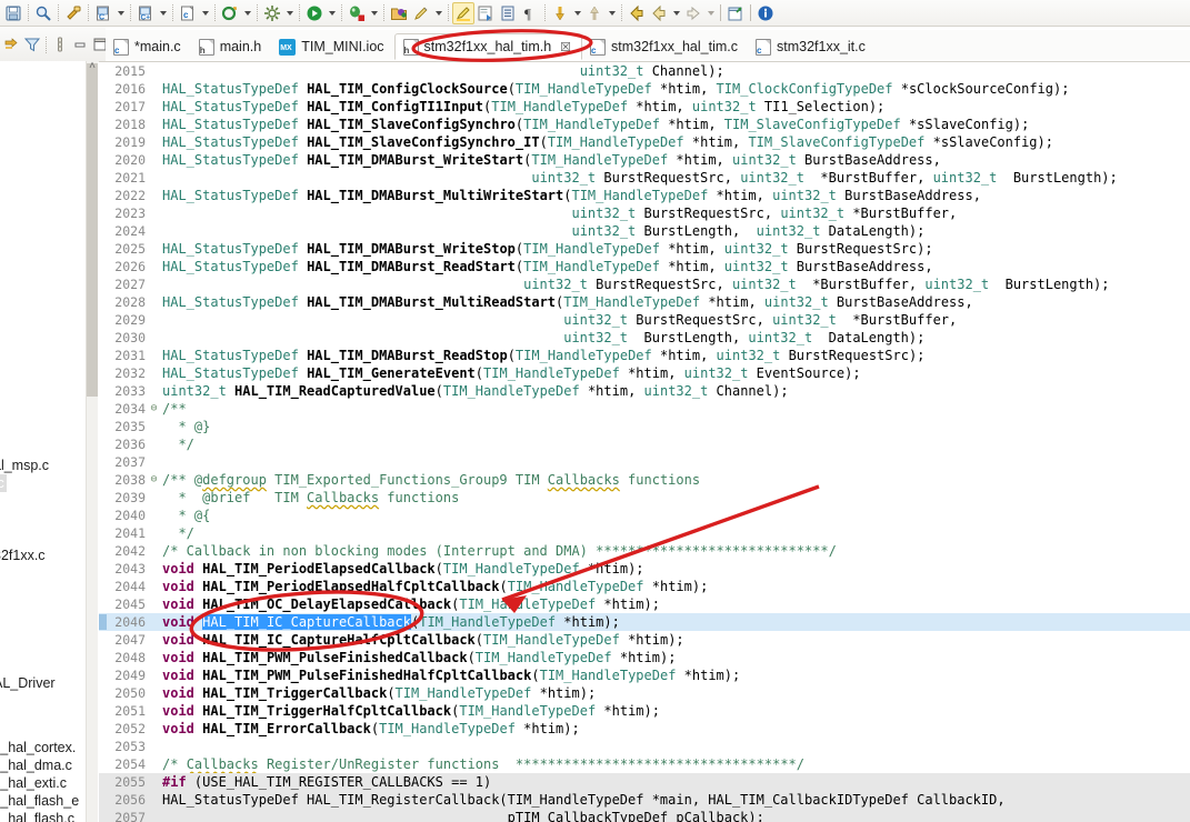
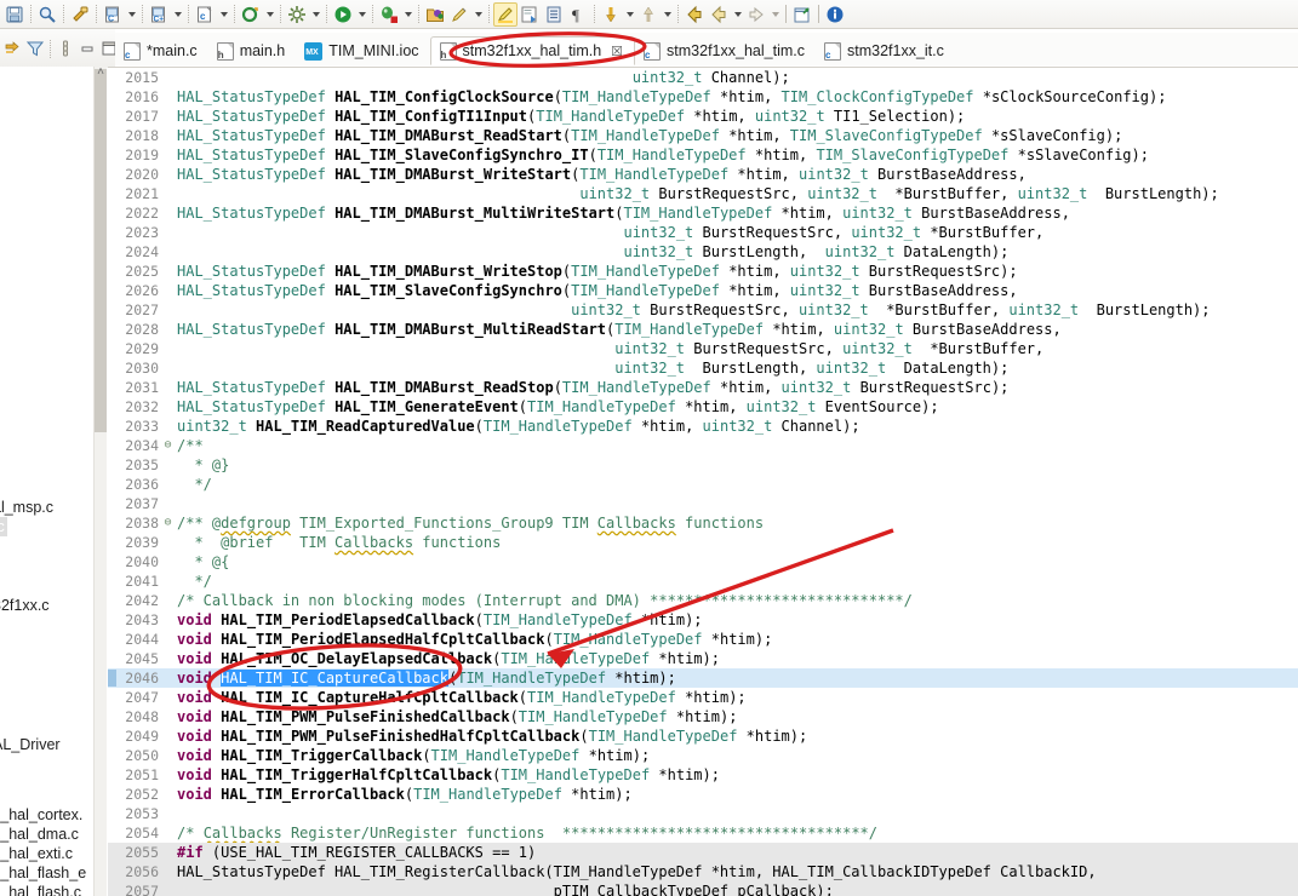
  c
  ¶
  c
  *main.c
  h
  main.h
  TIM_MINI.ioc
  h
  stm32f1xx_hal_tim.h
  ☒
  c
  stm32f1xx_hal_tim.c
  c
  stm32f1xx_it.c
  l_msp.c
  2f1xx.c
  L_Driver
  _hal_cortex.
  _hal_dma.c
  _hal_exti.c
  _hal_flash_e
  _hal_flash.c
  ˄
  2015
  uint32_t Channel);
  2016
  HAL_StatusTypeDef HAL_TIM_ConfigClockSource(TIM_HandleTypeDef *htim, TIM_ClockConfigTypeDef *sClockSourceConfig);
  2017
  HAL_StatusTypeDef HAL_TIM_ConfigTI1Input(TIM_HandleTypeDef *htim, uint32_t TI1_Selection);
  2018
- HAL_StatusTypeDef HAL_TIM_SlaveConfigSynchro(TIM_HandleTypeDef *htim, TIM_SlaveConfigTypeDef *sSlaveConfig);
+ HAL_StatusTypeDef HAL_TIM_DMABurst_ReadStart(TIM_HandleTypeDef *htim, TIM_SlaveConfigTypeDef *sSlaveConfig);
  2019
  HAL_StatusTypeDef HAL_TIM_SlaveConfigSynchro_IT(TIM_HandleTypeDef *htim, TIM_SlaveConfigTypeDef *sSlaveConfig);
  2020
  HAL_StatusTypeDef HAL_TIM_DMABurst_WriteStart(TIM_HandleTypeDef *htim, uint32_t BurstBaseAddress,
  2021
  uint32_t BurstRequestSrc, uint32_t *BurstBuffer, uint32_t BurstLength);
  2022
  HAL_StatusTypeDef HAL_TIM_DMABurst_MultiWriteStart(TIM_HandleTypeDef *htim, uint32_t BurstBaseAddress,
  2023
  uint32_t BurstRequestSrc, uint32_t *BurstBuffer,
  2024
  uint32_t BurstLength, uint32_t DataLength);
  2025
  HAL_StatusTypeDef HAL_TIM_DMABurst_WriteStop(TIM_HandleTypeDef *htim, uint32_t BurstRequestSrc);
  2026
- HAL_StatusTypeDef HAL_TIM_DMABurst_ReadStart(TIM_HandleTypeDef *htim, uint32_t BurstBaseAddress,
+ HAL_StatusTypeDef HAL_TIM_SlaveConfigSynchro(TIM_HandleTypeDef *htim, uint32_t BurstBaseAddress,
  2027
  uint32_t BurstRequestSrc, uint32_t *BurstBuffer, uint32_t BurstLength);
  2028
  HAL_StatusTypeDef HAL_TIM_DMABurst_MultiReadStart(TIM_HandleTypeDef *htim, uint32_t BurstBaseAddress,
  2029
  uint32_t BurstRequestSrc, uint32_t *BurstBuffer,
  2030
  uint32_t BurstLength, uint32_t DataLength);
  2031
  HAL_StatusTypeDef HAL_TIM_DMABurst_ReadStop(TIM_HandleTypeDef *htim, uint32_t BurstRequestSrc);
  2032
  HAL_StatusTypeDef HAL_TIM_GenerateEvent(TIM_HandleTypeDef *htim, uint32_t EventSource);
  2033
  uint32_t HAL_TIM_ReadCapturedValue(TIM_HandleTypeDef *htim, uint32_t Channel);
  2034
  ⊖
  /**
  2035
  * @}
  2036
  */
  2037
  2038
  ⊖
  /** @defgroup TIM_Exported_Functions_Group9 TIM Callbacks functions
  2039
  * @brief TIM Callbacks functions
  2040
  * @{
  2041
  */
  2042
  /* Callback in non blocking modes (Interrupt and DMA) ****************************/
  2043
  void HAL_TIM_PeriodElapsedCallback(TIM_HandleTypeDef htim);
  2044
  void HAL_TIM_PeriodElapsedHalfCpltCallback(TIMandleTypeDef *htim);
  2045
  void HALIM_OC_DelayElapsedCalback(TIM_HaleTypeDef *htim);
  2046
  void HAL_TIM_IC_CaptureCallback TIM_HandleTypeDef *htim);
  2047
  void AL_TIM_IC_CaptureHaCpltCallback(TIM_HandleTypeDef *htim);
  2048
  void HAL_TIM_PWM_PulseFinishedCallback(TIM_HandleTypeDef *htim);
  2049
  void HAL_TIM_PWM_PulseFinishedHalfCpltCallback(TIM_HandleTypeDef *htim);
  2050
  void HAL_TIM_TriggerCallback(TIM_HandleTypeDef *htim);
  2051
  void HAL_TIM_TriggerHalfCpltCallback(TIM_HandleTypeDef *htim);
  2052
  void HAL_TIM_ErrorCallback(TIM_HandleTypeDef *htim);
  2053
  2054
  /* Callbacks Register/UnRegister functions ***********************************/
  2055
  #if (USE_HAL_TIM_REGISTER_CALLBACKS == 1)
  2056
- HAL_StatusTypeDef HAL_TIM_RegisterCallback(TIM_HandleTypeDef *main, HAL_TIM_CallbackIDTypeDef CallbackID,
+ HAL_StatusTypeDef HAL_TIM_RegisterCallback(TIM_HandleTypeDef *htim, HAL_TIM_CallbackIDTypeDef CallbackID,
  2057
  pTIM_CallbackTypeDef pCallback);
